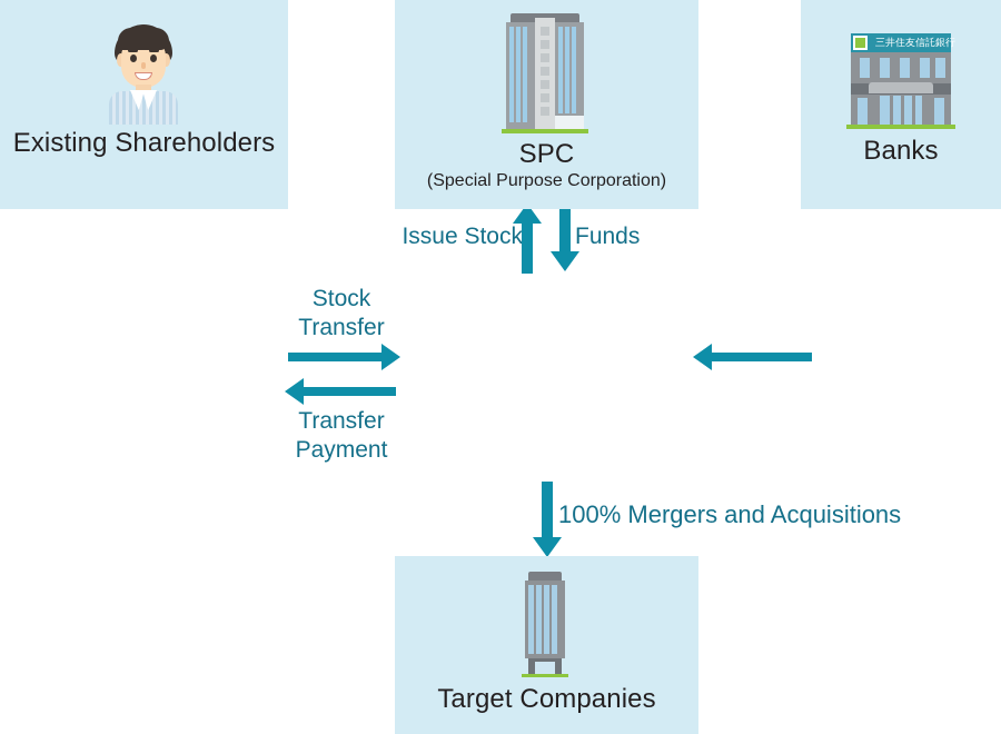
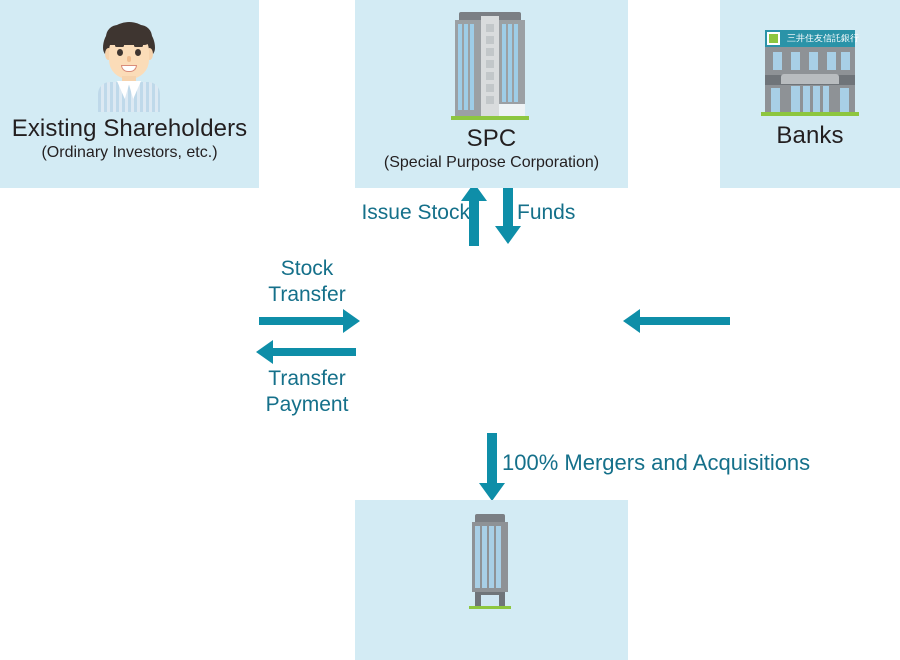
  Issue Stock
  Funds
  Existing Shareholders
+ (Ordinary Investors, etc.)
  SPC
  (Special Purpose Corporation)
  三井住友信託銀行
  Banks
  Stock
  Transfer
  Transfer
  Payment
  100% Mergers and Acquisitions
- Target Companies
